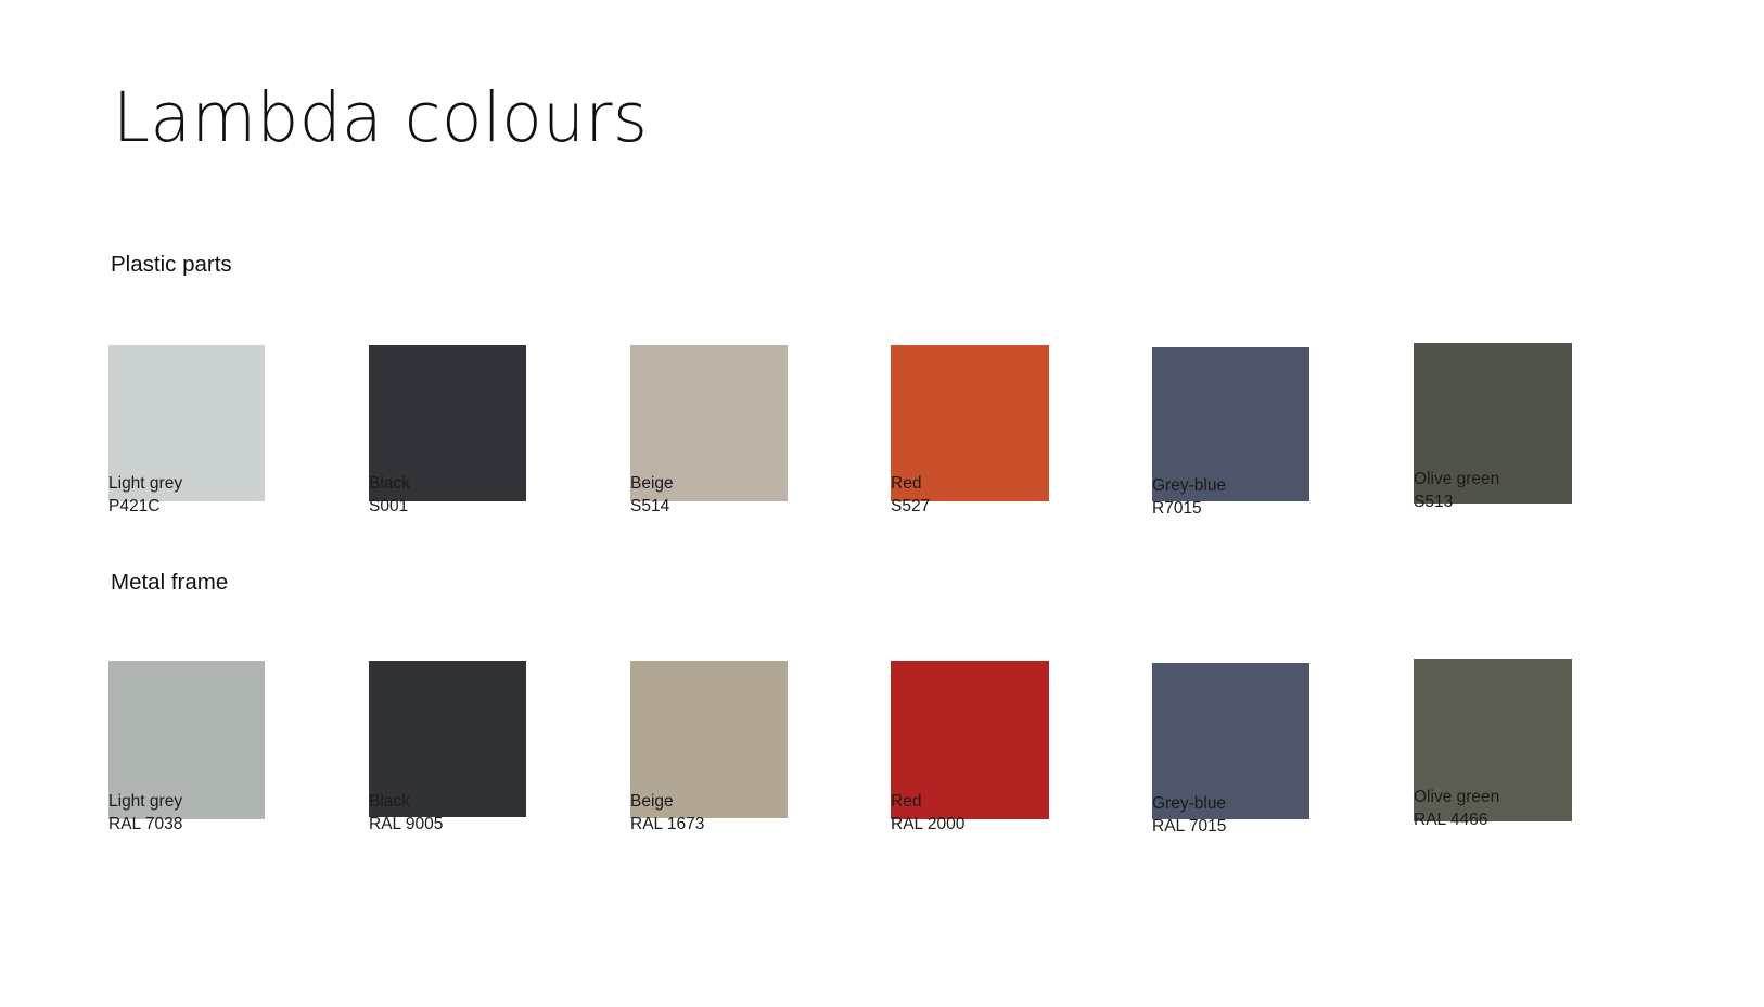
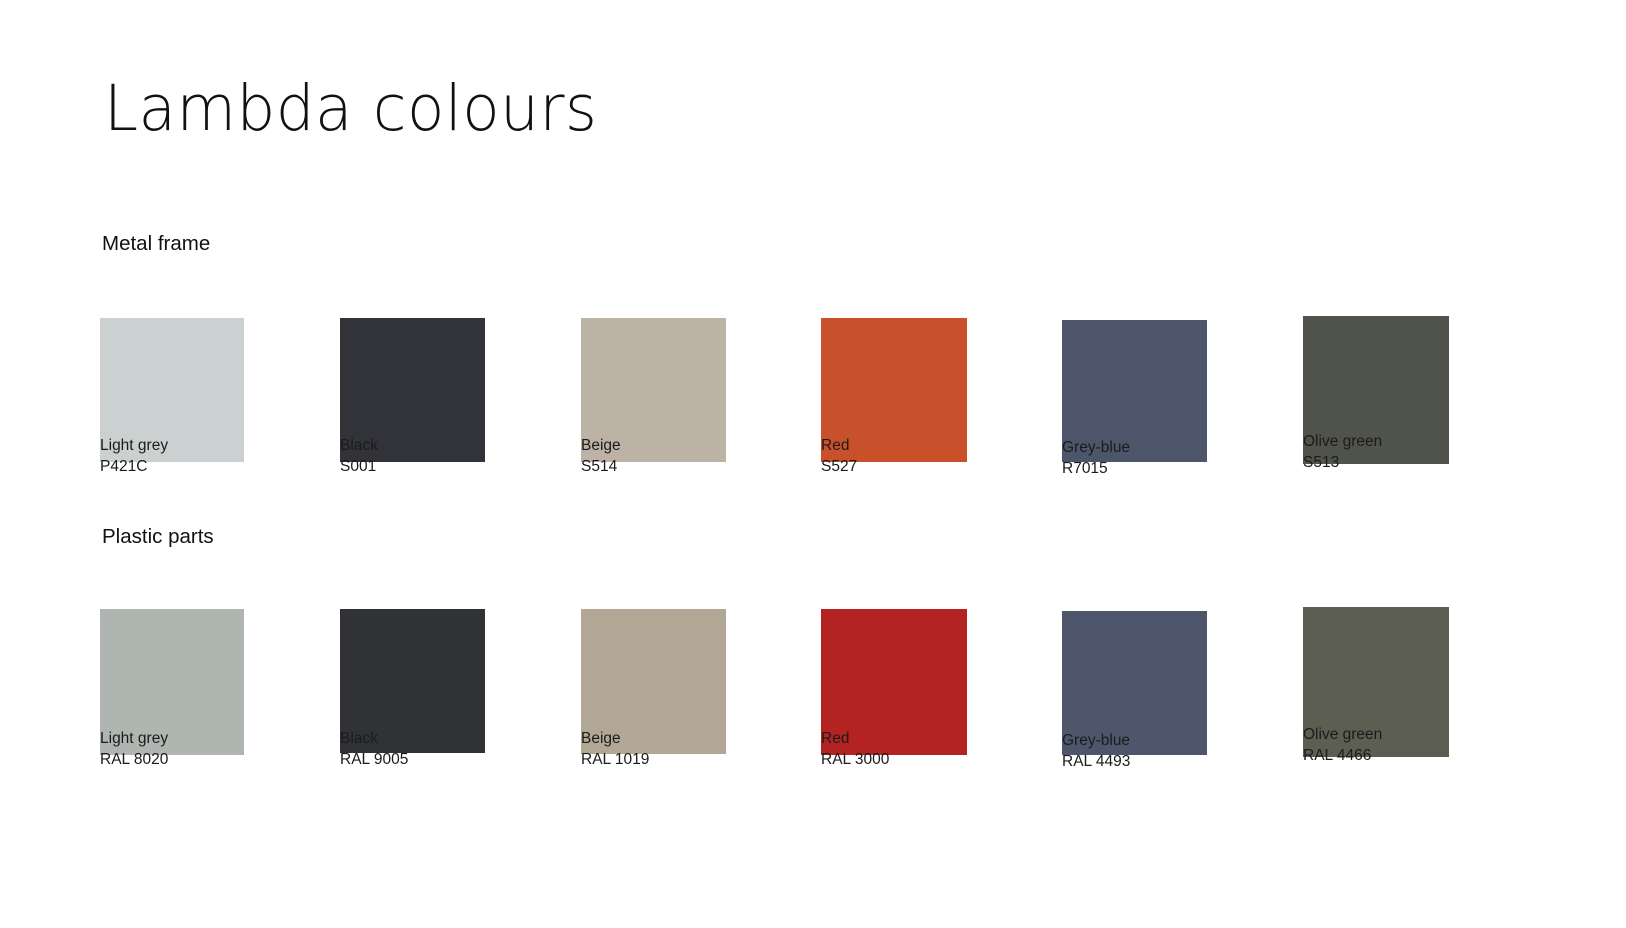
  Lambda colours
- Plastic parts
+ Metal frame
  Light grey
  P421C
  Black
  S001
  Beige
  S514
  Red
  S527
  Grey-blue
  R7015
  Olive green
  S513
- Metal frame
+ Plastic parts
  Light grey
- RAL 7038
+ RAL 8020
  Black
  RAL 9005
  Beige
- RAL 1673
+ RAL 1019
  Red
- RAL 2000
+ RAL 3000
  Grey-blue
- RAL 7015
+ RAL 4493
  Olive green
  RAL 4466
